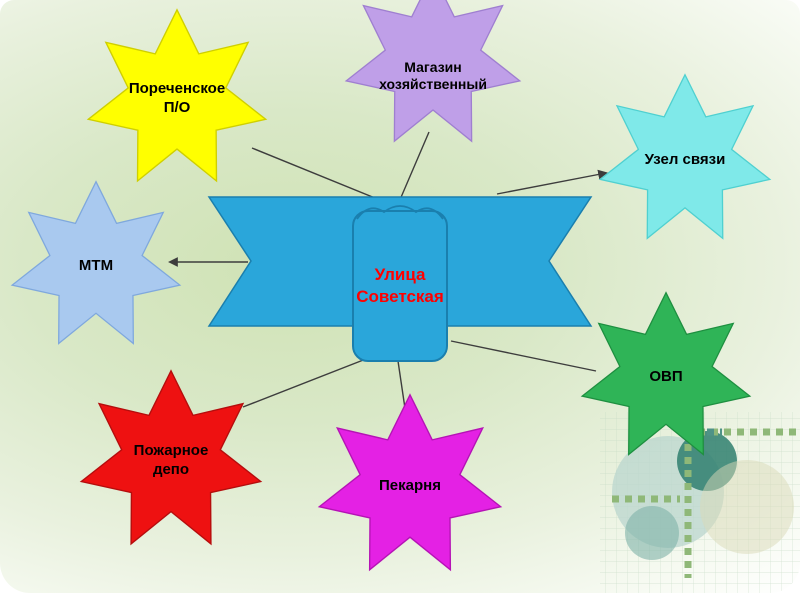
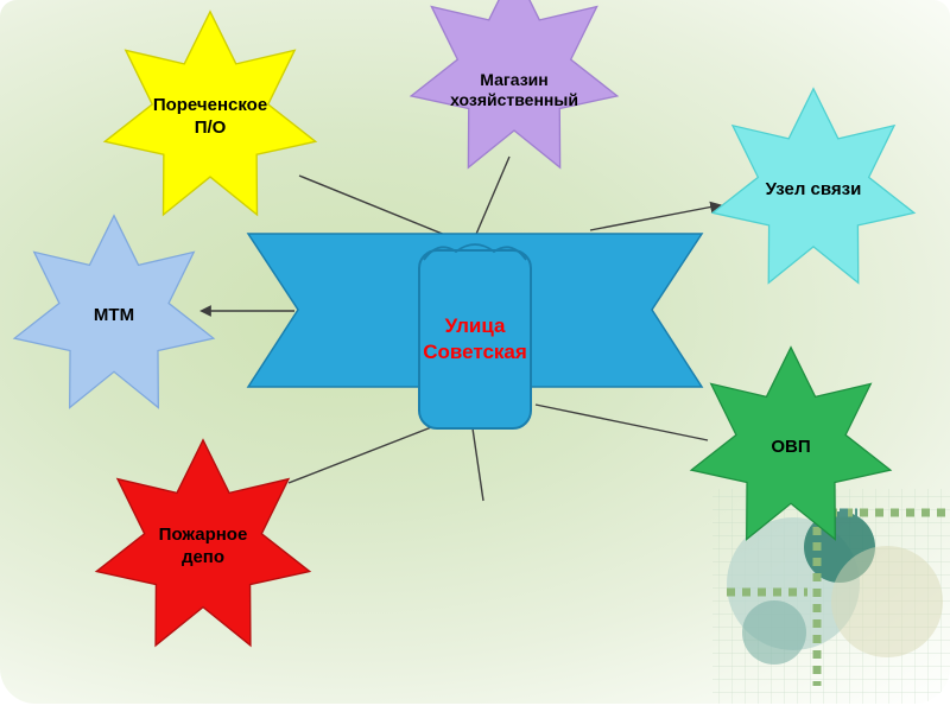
  Пореченское
  П/О
  Магазин
  хозяйственный
  Узел связи
  МТМ
  ОВП
  Пожарное
  депо
- Пекарня
  Улица
  Советская
